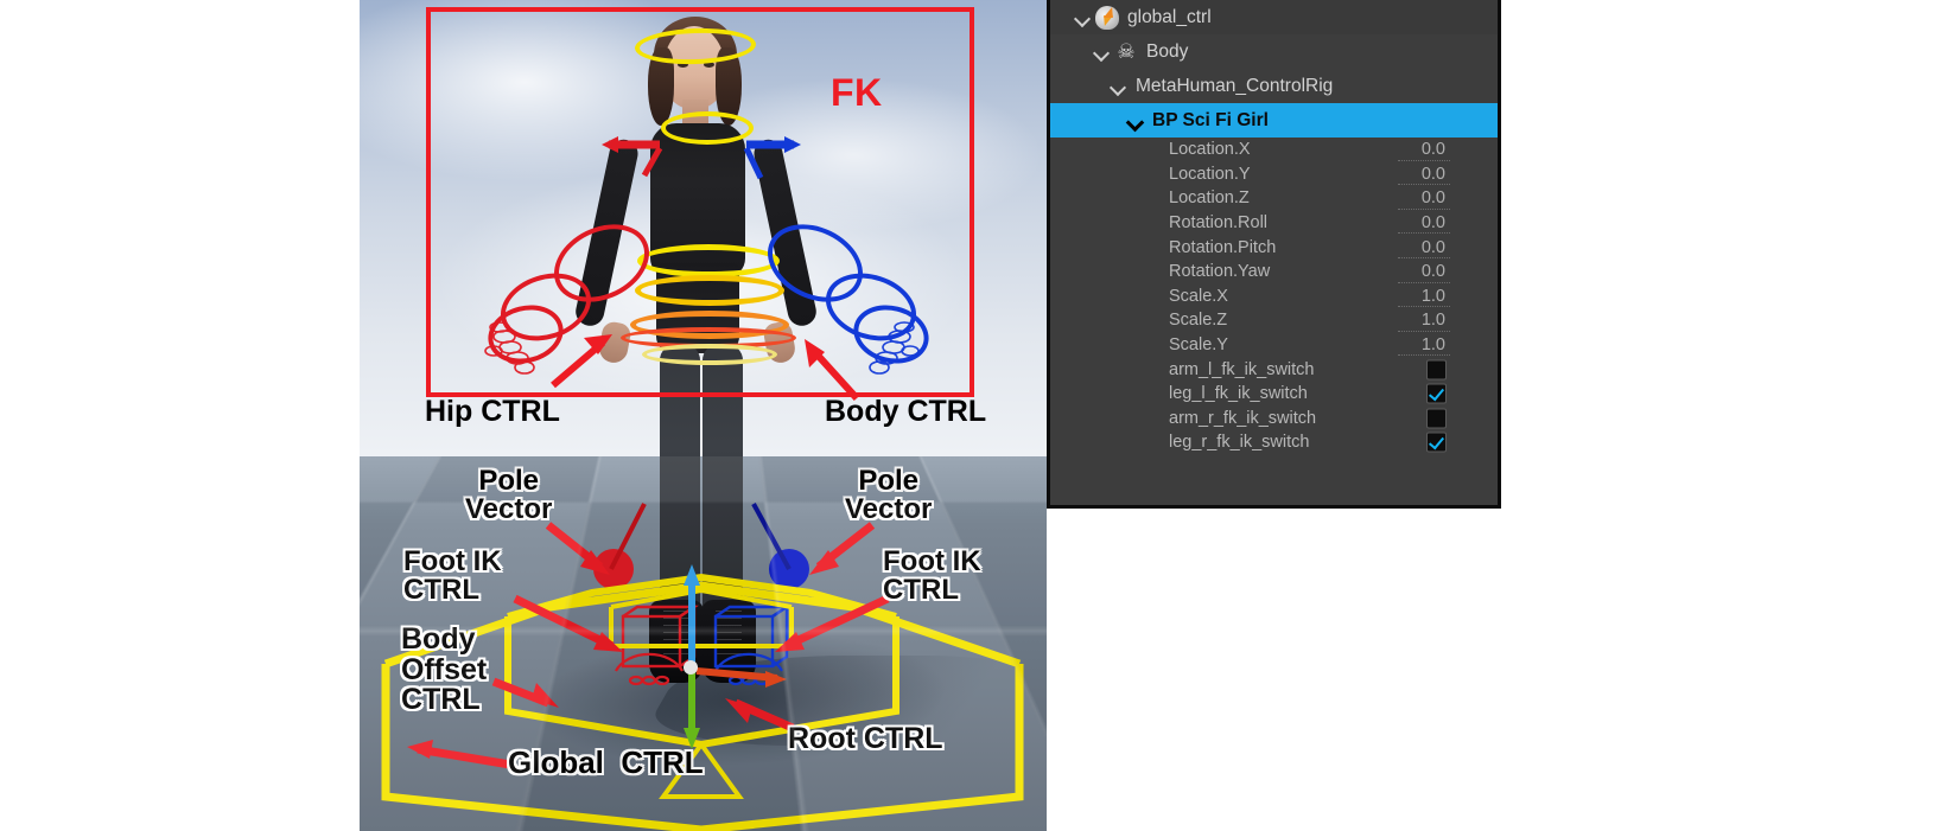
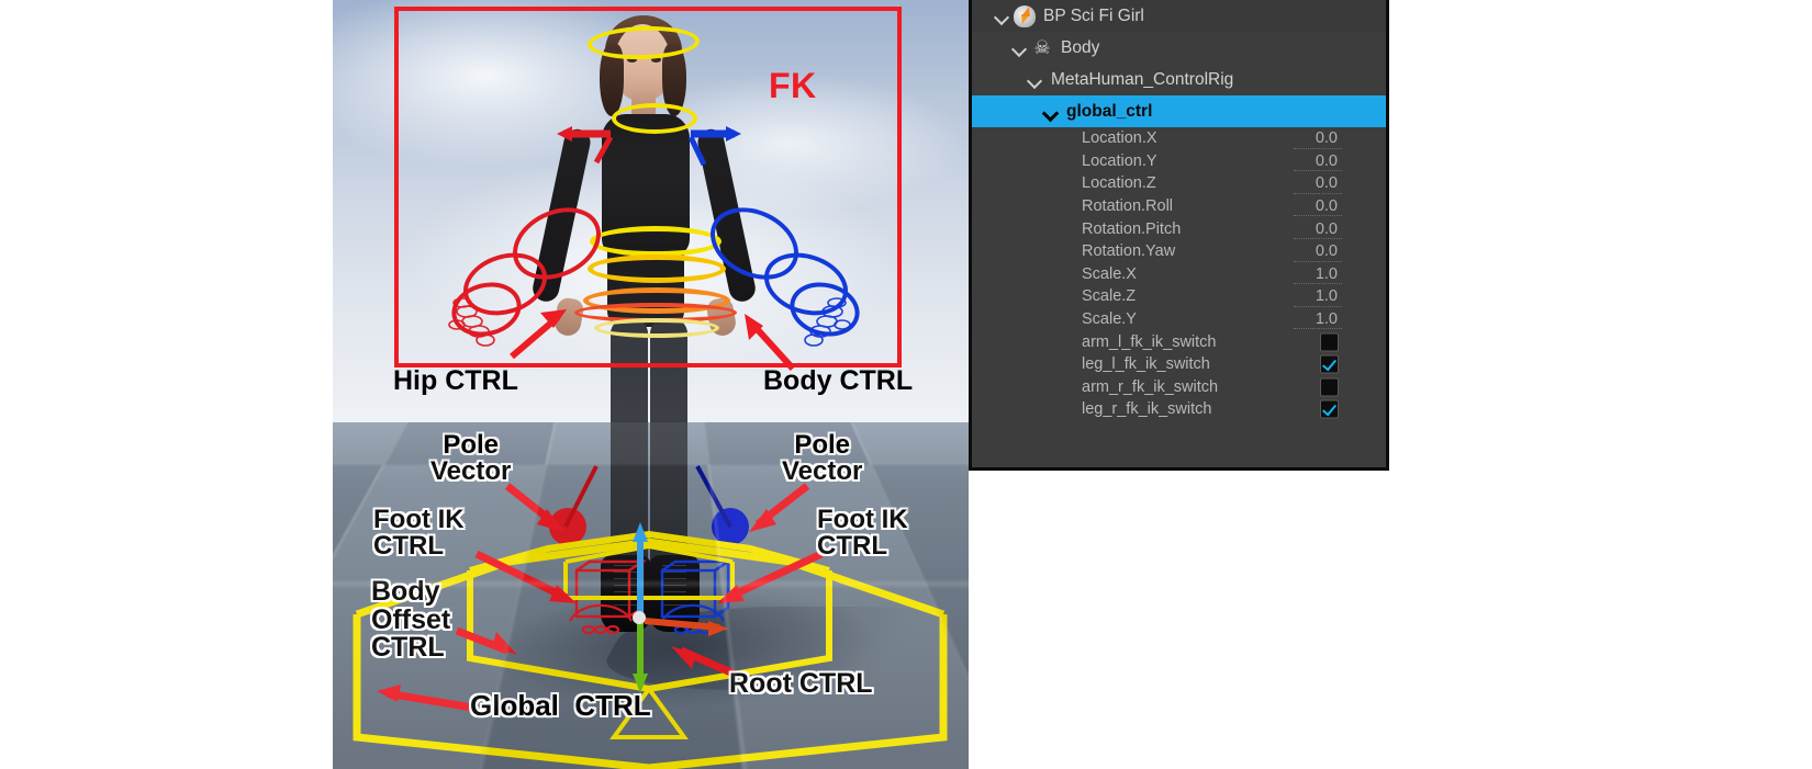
  FK
  Hip CTRL
  Body CTRL
  Pole
  Vector
  Pole
  Vector
  Foot IK
  CTRL
  Foot IK
  CTRL
  Body
  Offset
  CTRL
  Root CTRL
  Global CTRL
- global_ctrl
+ BP Sci Fi Girl
  ☠
  Body
  MetaHuman_ControlRig
- BP Sci Fi Girl
+ global_ctrl
  Location.X
  0.0
  Location.Y
  0.0
  Location.Z
  0.0
  Rotation.Roll
  0.0
  Rotation.Pitch
  0.0
  Rotation.Yaw
  0.0
  Scale.X
  1.0
  Scale.Z
  1.0
  Scale.Y
  1.0
  arm_l_fk_ik_switch
  leg_l_fk_ik_switch
  arm_r_fk_ik_switch
  leg_r_fk_ik_switch
